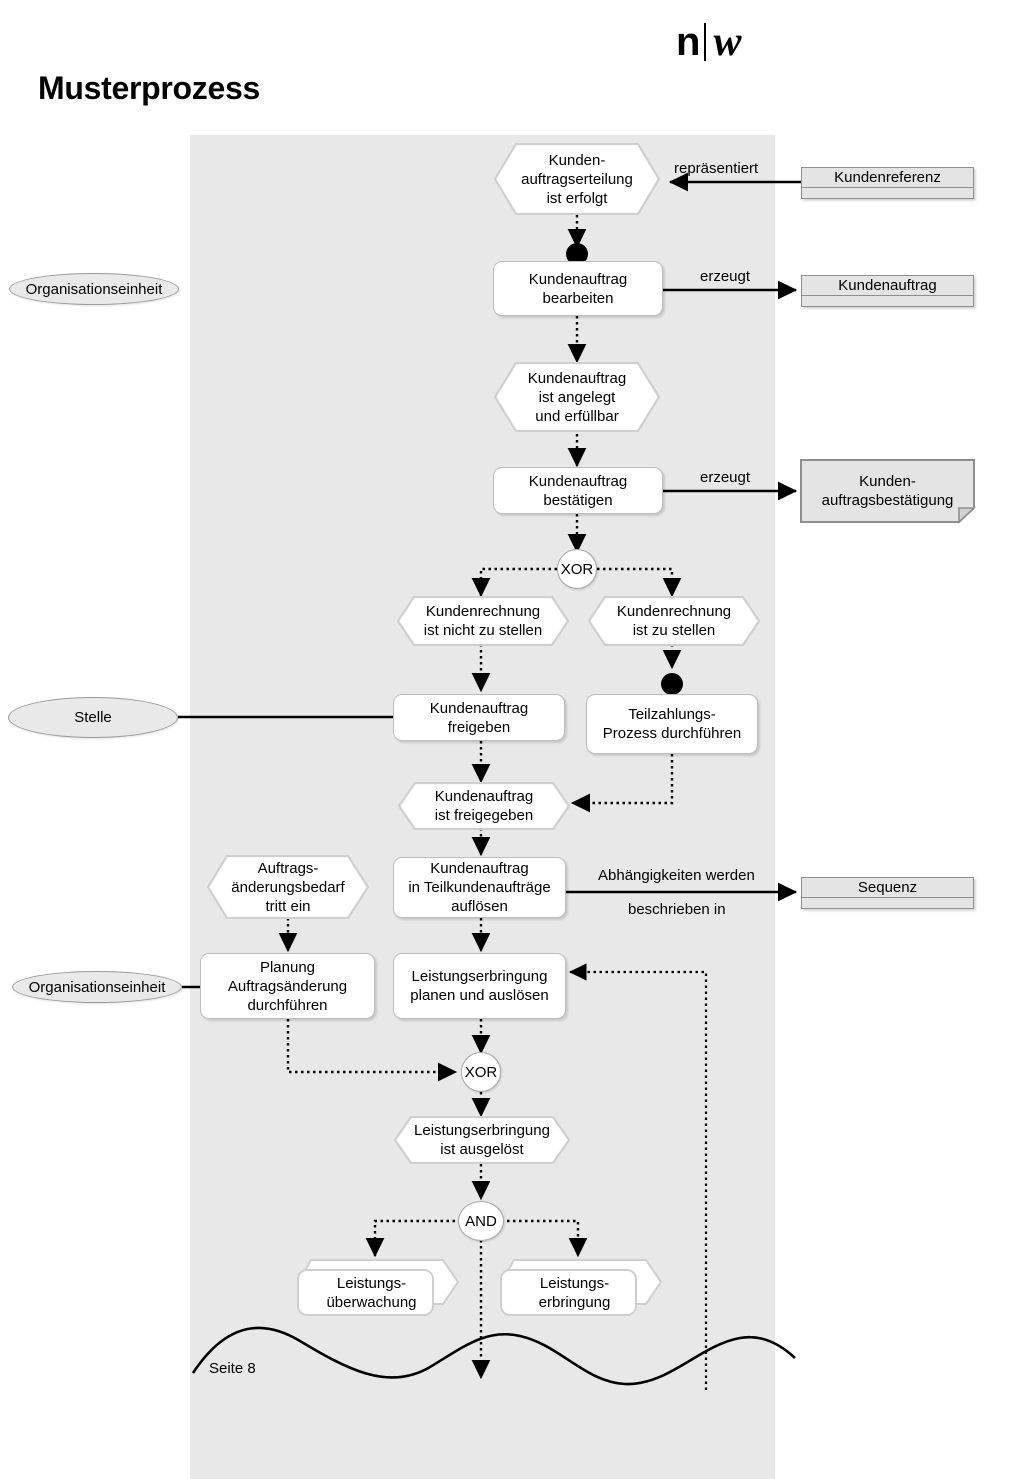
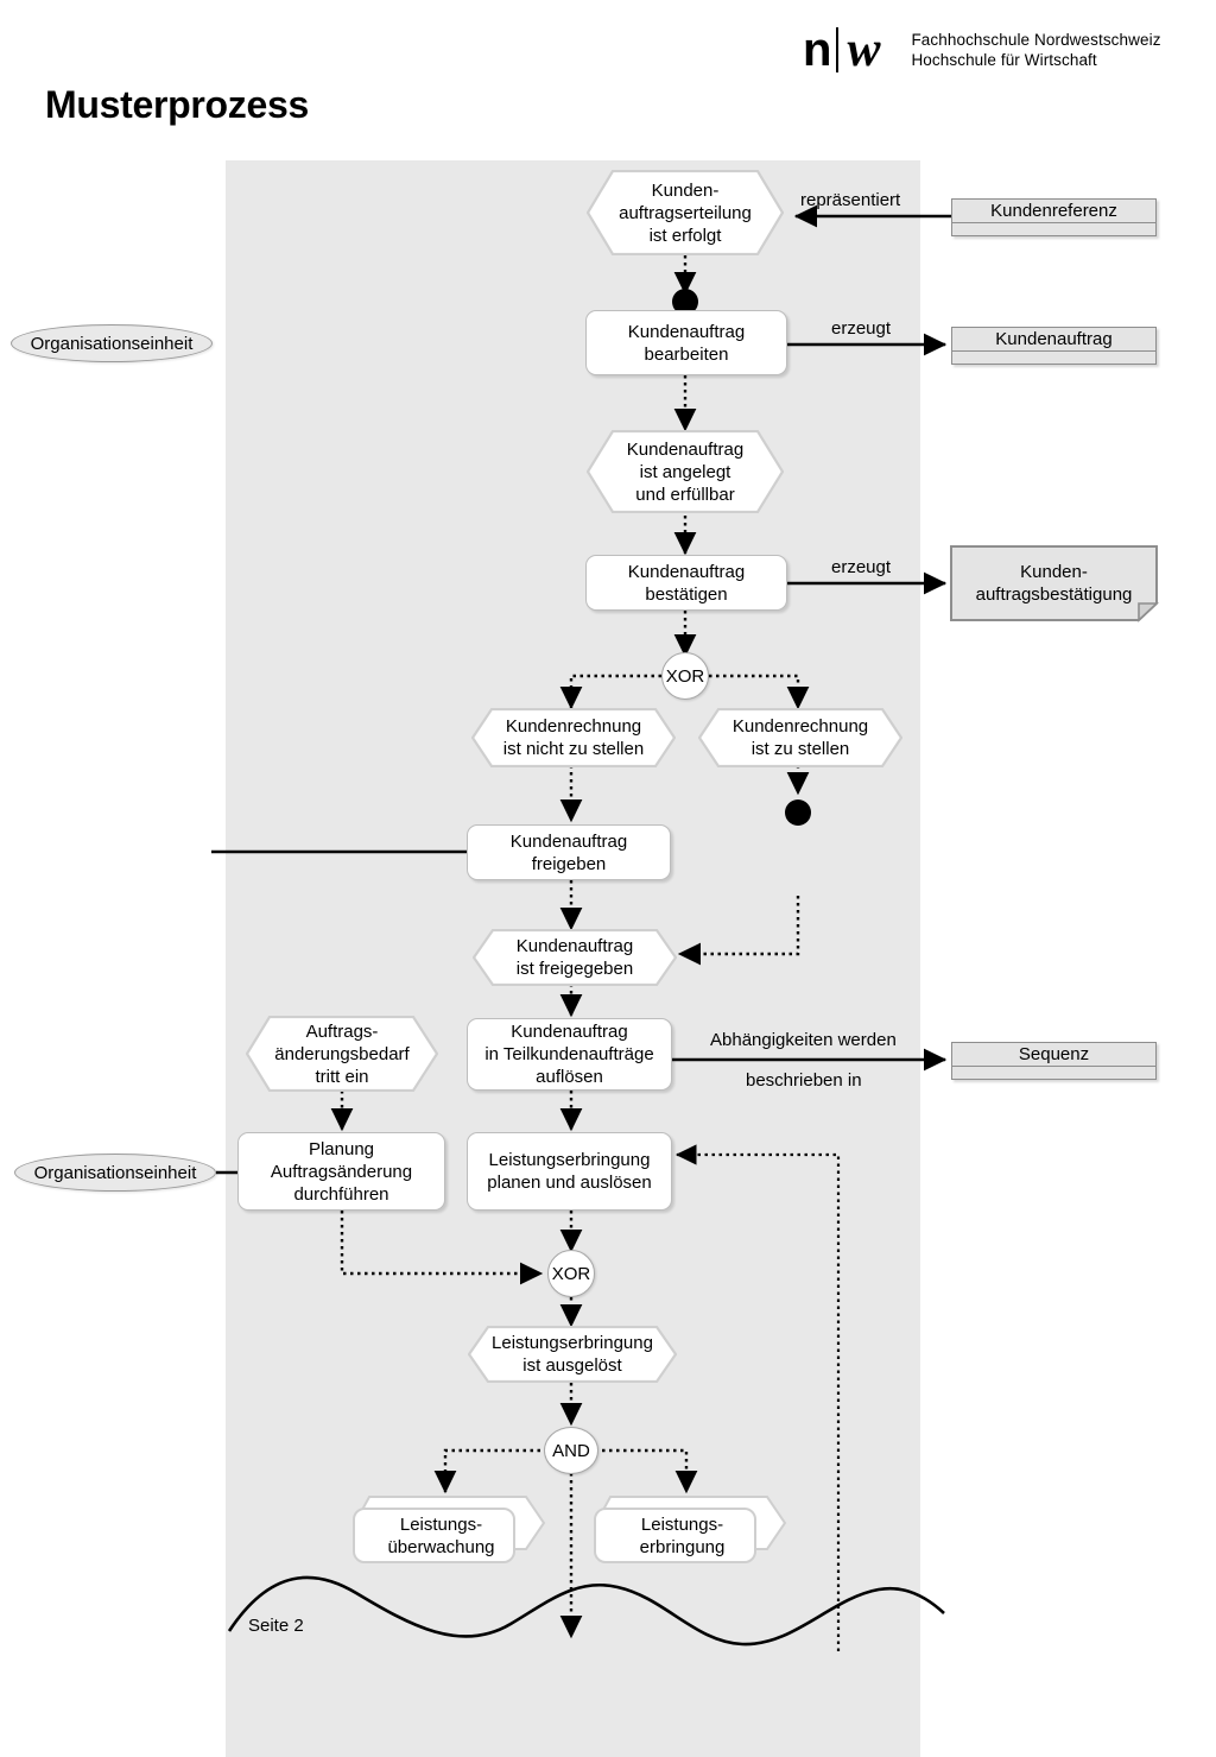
  n
  w
+ Fachhochschule Nordwestschweiz
+ Hochschule für Wirtschaft
  Musterprozess
  Kunden-
  auftragserteilung
  ist erfolgt
  Kundenauftrag
  ist angelegt
  und erfüllbar
  Kundenrechnung
  ist nicht zu stellen
  Kundenrechnung
  ist zu stellen
  Kundenauftrag
  ist freigegeben
  Auftrags-
  änderungsbedarf
  tritt ein
  Leistungserbringung
  ist ausgelöst
  Kundenauftrag
  bearbeiten
  Kundenauftrag
  bestätigen
  Kundenauftrag
  freigeben
- Teilzahlungs-
- Prozess durchführen
  Kundenauftrag
  in Teilkundenaufträge
  auflösen
  Planung
  Auftragsänderung
  durchführen
  Leistungserbringung
  planen und auslösen
  Leistungs-
  überwachung
  Leistungs-
  erbringung
  XOR
  XOR
  AND
  Organisationseinheit
- Stelle
  Organisationseinheit
  Kundenreferenz
  Kundenauftrag
  Kunden-
  auftragsbestätigung
  Sequenz
  repräsentiert
  erzeugt
  erzeugt
  Abhängigkeiten werden
  beschrieben in
- Seite 8
+ Seite 2
